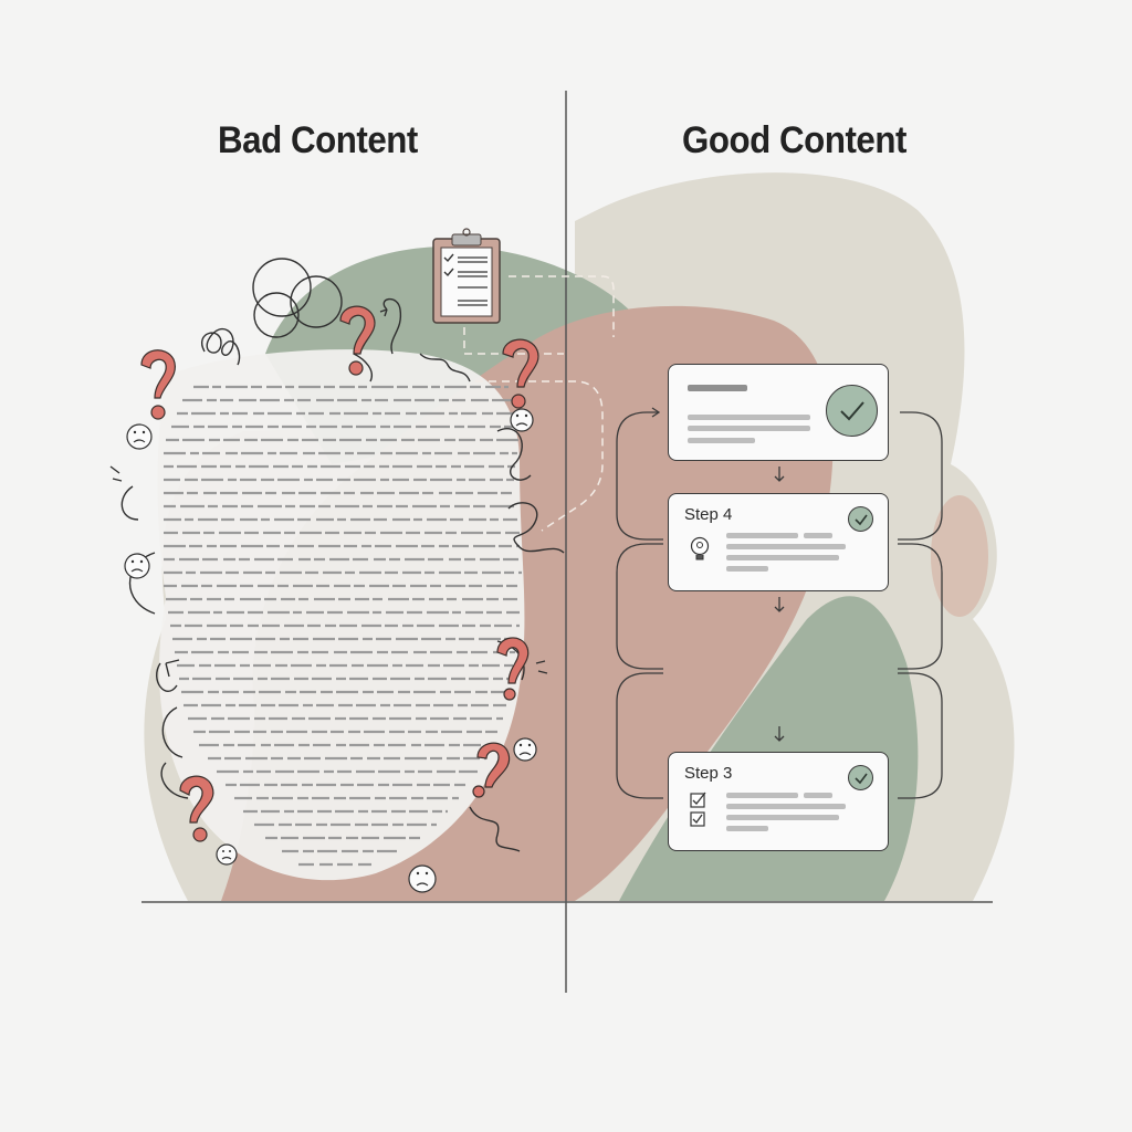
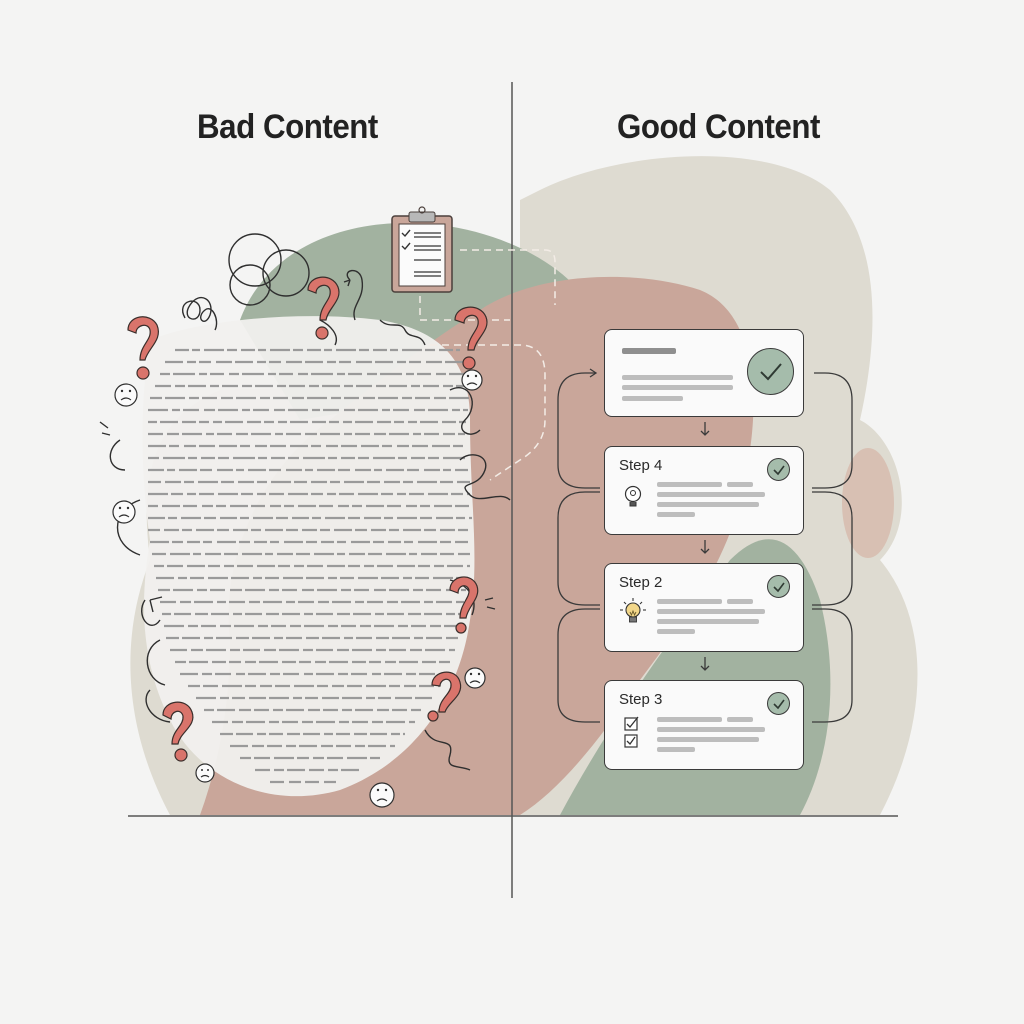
  Bad Content
  Good Content
  Step 4
+ Step 2
  Step 3
